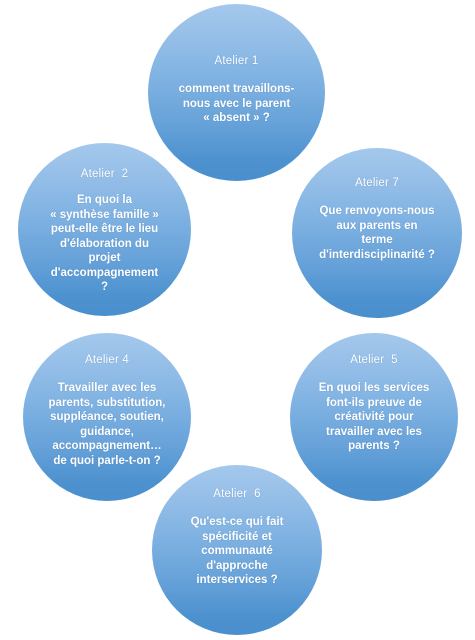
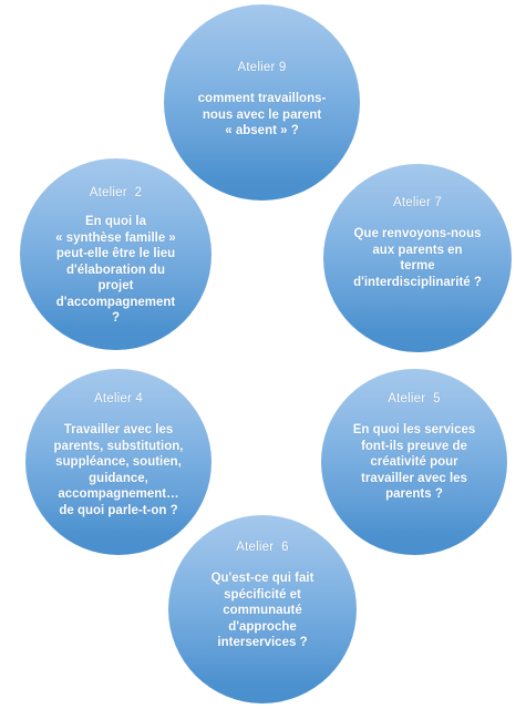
- Atelier 1
+ Atelier 9
  comment travaillons-
  nous avec le parent
  « absent » ?
  Atelier 2
  En quoi la
  « synthèse famille »
  peut-elle être le lieu
  d'élaboration du
  projet
  d'accompagnement
  ?
  Atelier 7
  Que renvoyons-nous
  aux parents en
  terme
  d'interdisciplinarité ?
  Atelier 4
  Travailler avec les
  parents, substitution,
  suppléance, soutien,
  guidance,
  accompagnement…
  de quoi parle-t-on ?
  Atelier 5
  En quoi les services
  font-ils preuve de
  créativité pour
  travailler avec les
  parents ?
  Atelier 6
  Qu'est-ce qui fait
  spécificité et
  communauté
  d'approche
  interservices ?
